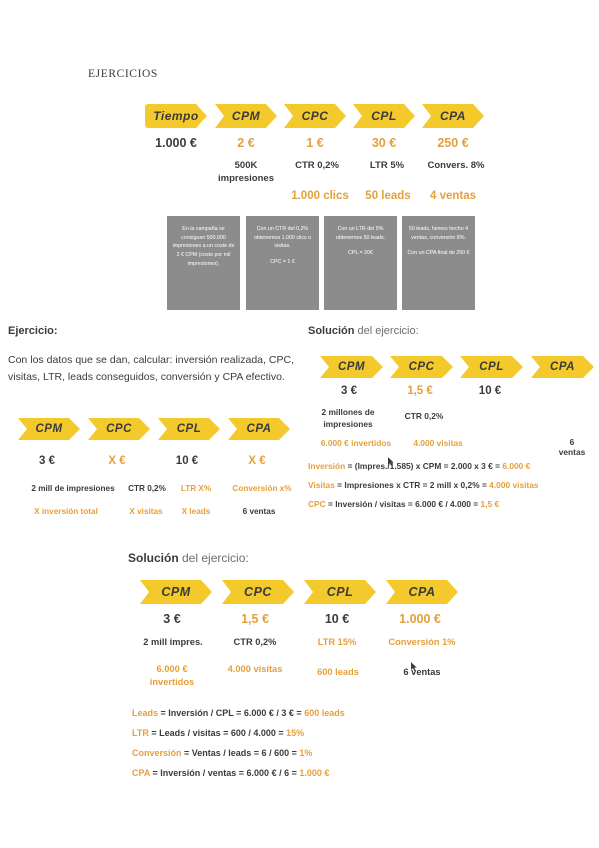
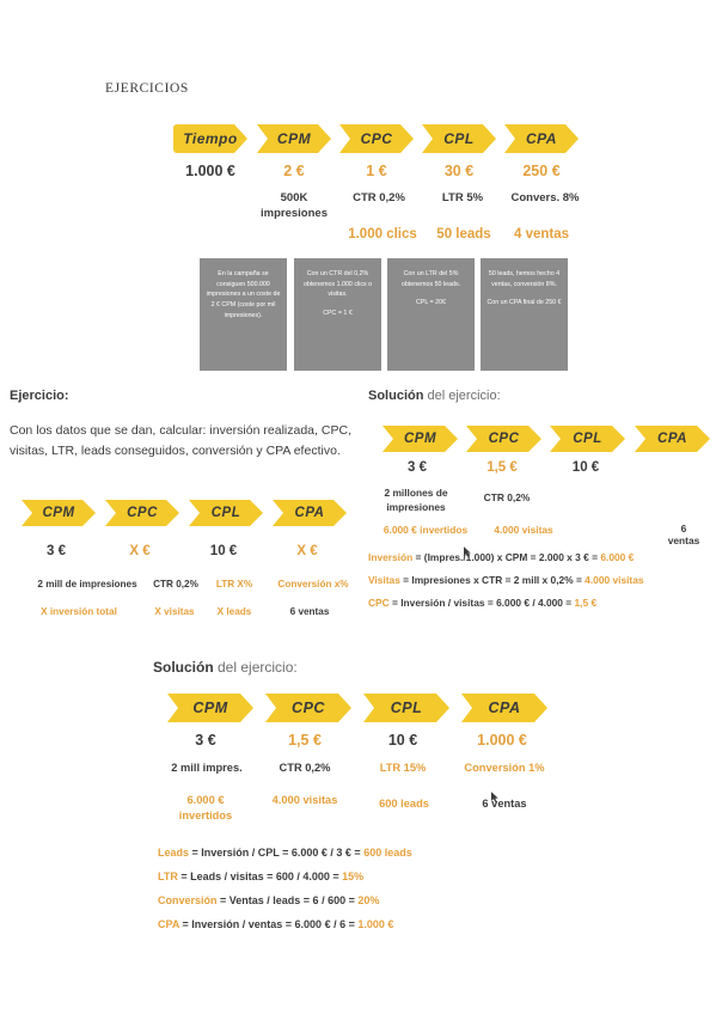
  EJERCICIOS
  Tiempo
  CPM
  CPC
  CPL
  CPA
  1.000 €
  2 €
  1 €
  30 €
  250 €
  500K impresiones
  CTR 0,2%
  LTR 5%
  Convers. 8%
  1.000 clics
  50 leads
  4 ventas
  Ejercicio:
  Con los datos que se dan, calcular: inversión realizada, CPC, visitas, LTR, leads conseguidos, conversión y CPA efectivo.
  CPM
  CPC
  CPL
  CPA
  3 €
  X €
  10 €
  X €
  2 mill de impresiones
  CTR 0,2%
  LTR X%
  Conversión x%
  X inversión total
  X visitas
  X leads
  6 ventas
  Solución del ejercicio:
  CPM
  CPC
  CPL
  CPA
  3 €
  1,5 €
  10 €
  2 millones de impresiones
  CTR 0,2%
  6.000 € invertidos
  4.000 visitas
  6 ventas
- Inversión = (Impres./1.585) x CPM = 2.000 x 3 € = 6.000 €
+ Inversión = (Impres./1.000) x CPM = 2.000 x 3 € = 6.000 €
  Visitas = Impresiones x CTR = 2 mill x 0,2% = 4.000 visitas
  CPC = Inversión / visitas = 6.000 € / 4.000 = 1,5 €
  Solución del ejercicio:
  CPM
  CPC
  CPL
  CPA
  3 €
  1,5 €
  10 €
  1.000 €
  2 mill impres.
  CTR 0,2%
  LTR 15%
  Conversión 1%
  6.000 € invertidos
  4.000 visitas
  600 leads
  6 ventas
  Leads = Inversión / CPL = 6.000 € / 3 € = 600 leads
  LTR = Leads / visitas = 600 / 4.000 = 15%
- Conversión = Ventas / leads = 6 / 600 = 1%
+ Conversión = Ventas / leads = 6 / 600 = 20%
  CPA = Inversión / ventas = 6.000 € / 6 = 1.000 €
